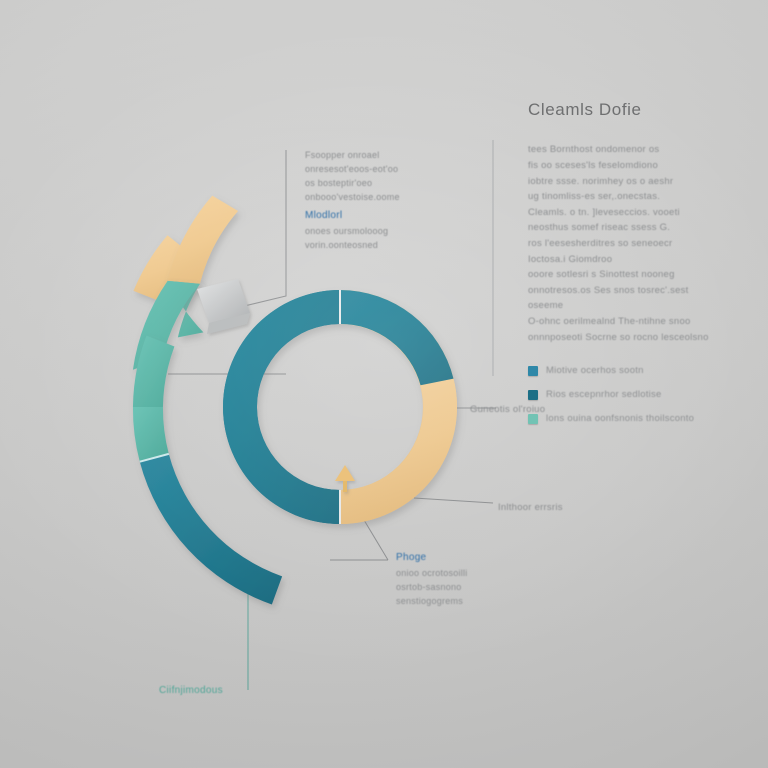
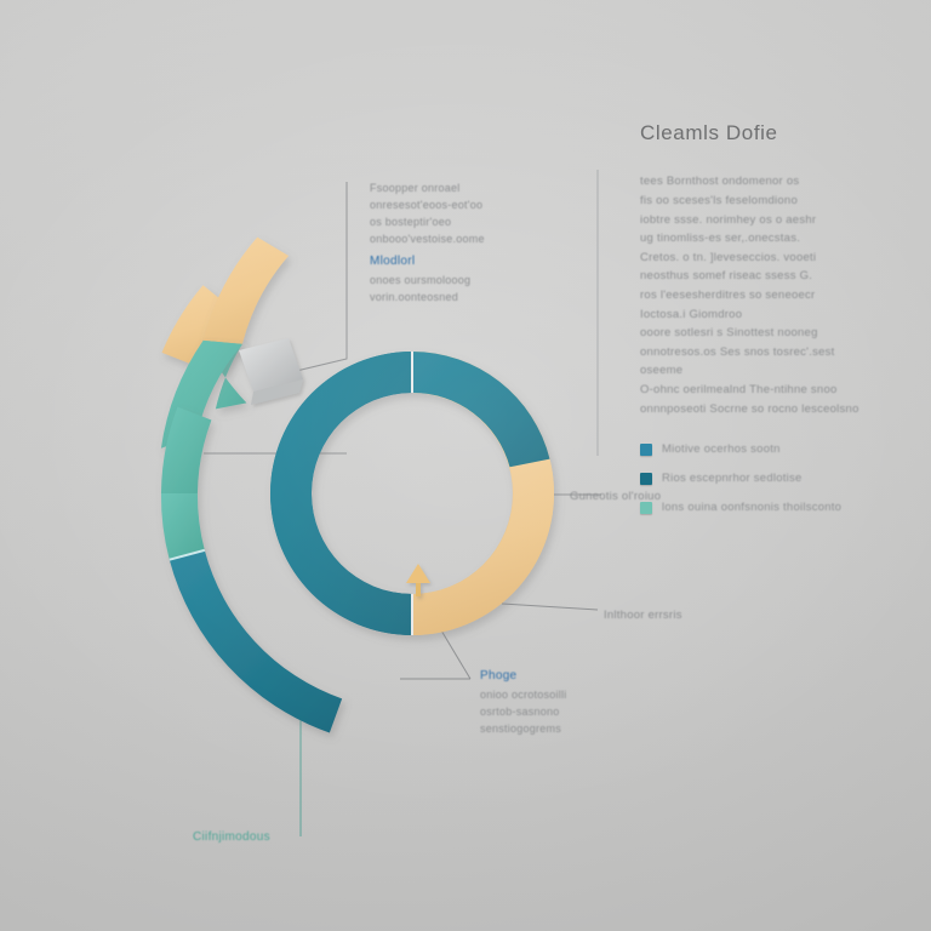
  Cleamls Dofie
  tees Bornthost ondomenor os
  fis oo sceses'ls feselomdiono
  iobtre ssse. norimhey os o aeshr
  ug tinomliss-es ser,.onecstas.
- Cleamls. o tn. ]leveseccios. vooeti
+ Cretos. o tn. ]leveseccios. vooeti
  neosthus somef riseac ssess G.
  ros l'eesesherditres so seneoecr
  Ioctosa.i Giomdroo
  ooore sotlesri s Sinottest nooneg
  onnotresos.os Ses snos tosrec'.sest
  oseeme
  O-ohnc oerilmealnd The-ntihne snoo
  onnnposeoti Socrne so rocno lesceolsno
  Miotive ocerhos sootn
  Rios escepnrhor sedlotise
  lons ouina oonfsnonis thoilsconto
  Fsoopper onroael
  onresesot'eoos-eot'oo
  os bosteptir'oeo
  onbooo'vestoise.oome
  Mlodlorl
  onoes oursmolooog
  vorin.oonteosned
  Guneotis ol'roiuo
  Inlthoor errsris
  Phoge
  onioo ocrotosoilli
  osrtob-sasnono
  senstiogogrems
  Ciifnjimodous
